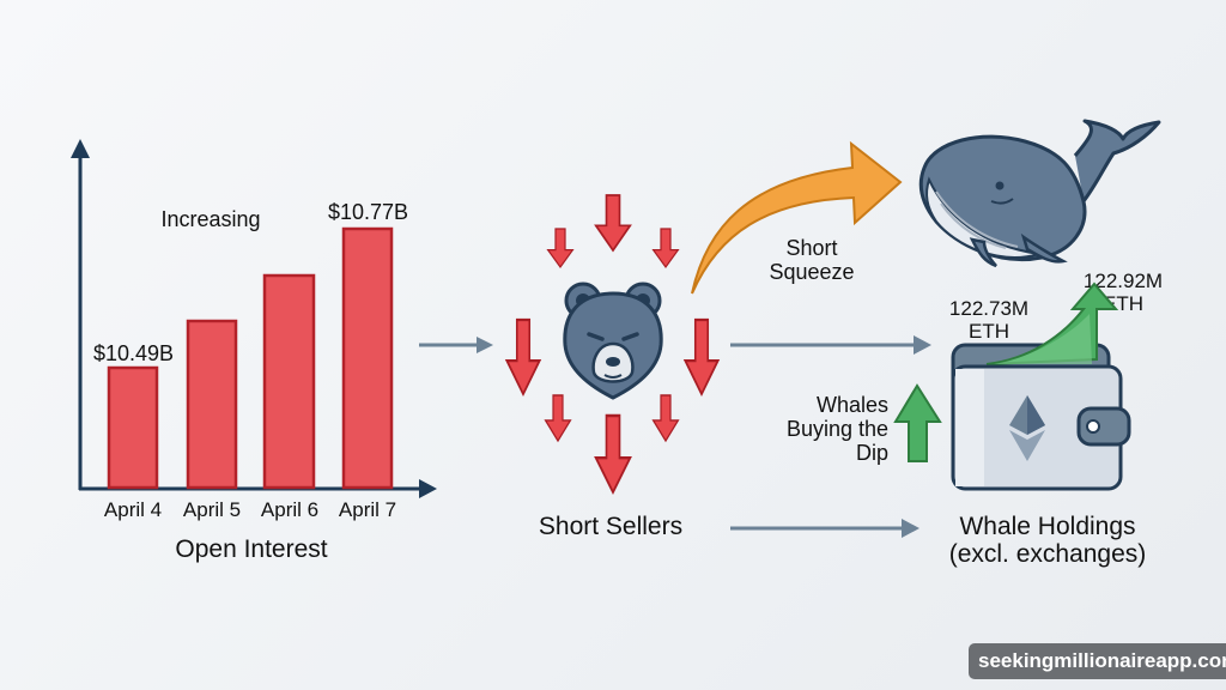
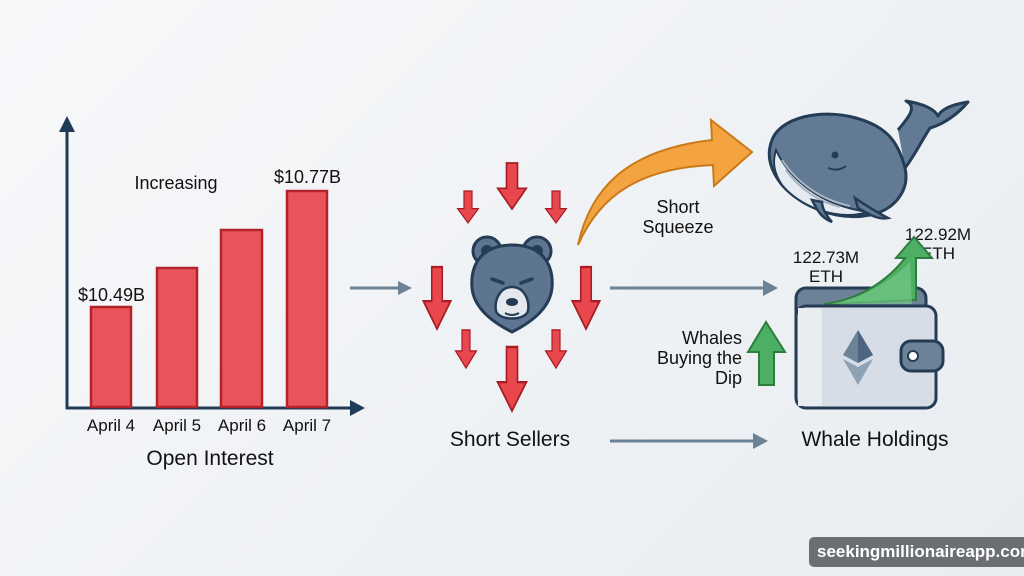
  Increasing
  $10.77B
  $10.49B
  April 4
  April 5
  April 6
  April 7
  Open Interest
  Short Sellers
  Short
  Squeeze
  122.73M
  ETH
  122.92M
  Whales
  Buying the
  Dip
  Whale Holdings
- (excl. exchanges)
  seekingmillionaireapp.co
